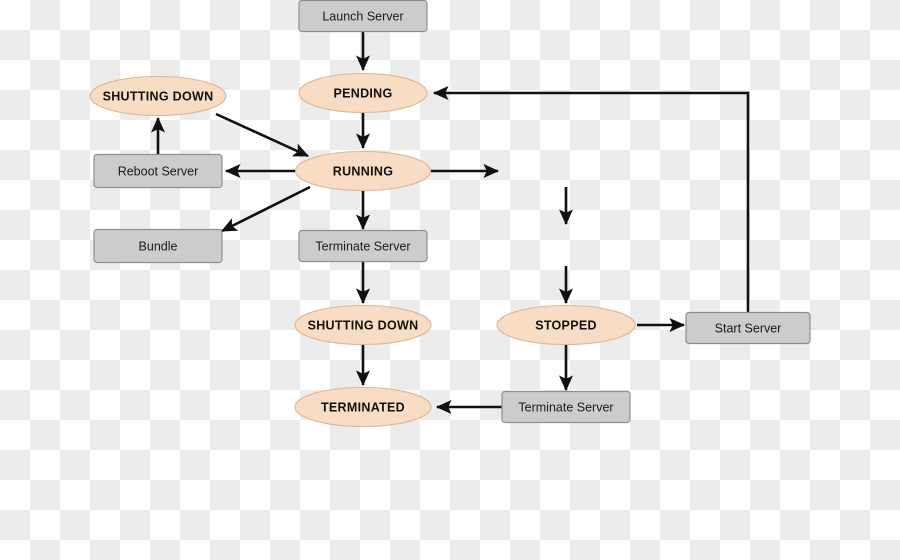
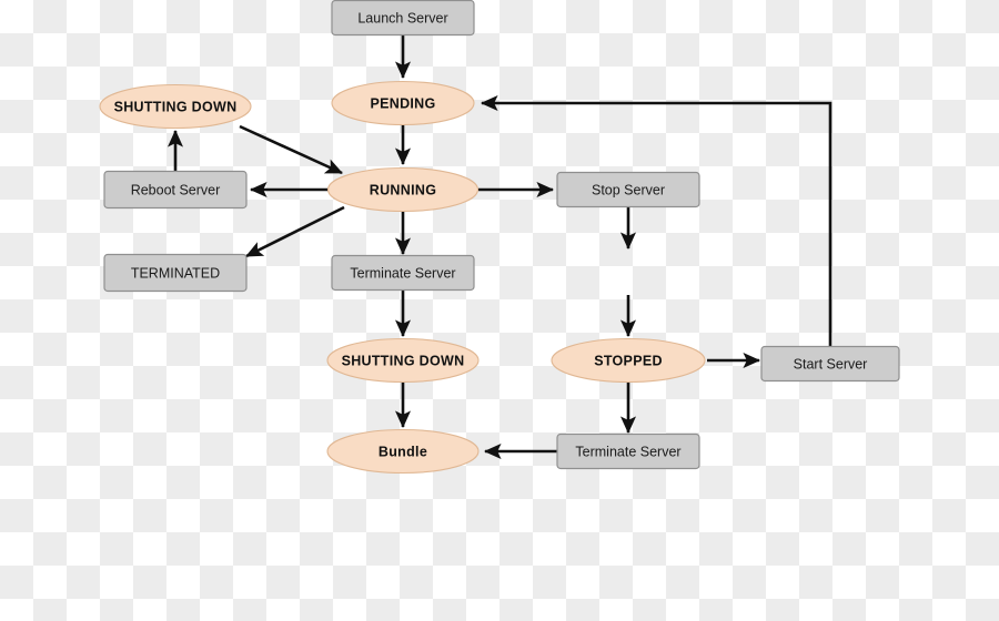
  Launch Server
  PENDING
  SHUTTING DOWN
  Reboot Server
  RUNNING
+ Stop Server
- Bundle
+ TERMINATED
  Terminate Server
  SHUTTING DOWN
  STOPPED
  Start Server
- TERMINATED
+ Bundle
  Terminate Server
